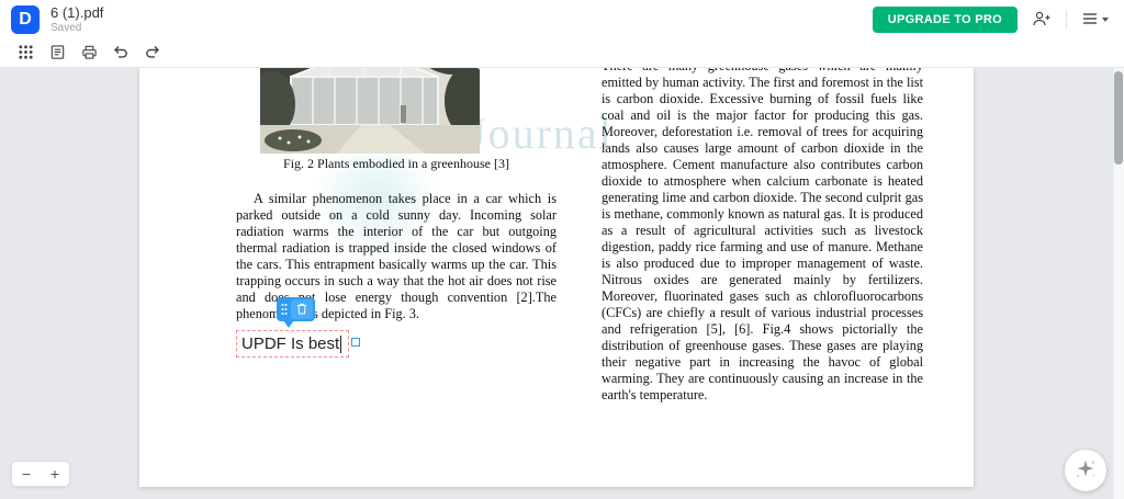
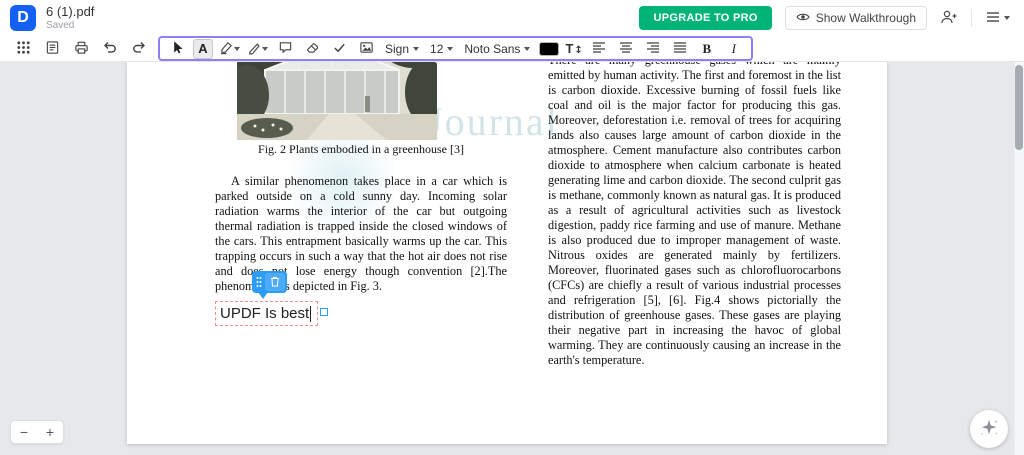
  D
  6 (1).pdf
  Saved
  UPGRADE TO PRO
+ Show Walkthrough
+ A
+ Sign
+ 12
+ Noto Sans
+ T
+ ↕
+ B
+ I
  ournal
  Fig. 2 Plants embodied in a greenhouse [3]
  A similar phenomenon takes place in a car which is parked outside on a cold sunny day. Incoming solar radiation warms the interior of the car but outgoing thermal radiation is trapped inside the closed windows of the cars. This entrapment basically warms up the car. This trapping occurs in such a way that the hot air does not rise and dot lose energy though convention [2].The phenoms depicted in Fig. 3.
  emitted by human activity. The first and foremost in the list is carbon dioxide. Excessive burning of fossil fuels like coal and oil is the major factor for producing this gas. Moreover, deforestation i.e. removal of trees for acquiring lands also causes large amount of carbon dioxide in the atmosphere. Cement manufacture also contributes carbon dioxide to atmosphere when calcium carbonate is heated generating lime and carbon dioxide. The second culprit gas is methane, commonly known as natural gas. It is produced as a result of agricultural activities such as livestock digestion, paddy rice farming and use of manure. Methane is also produced due to improper management of waste. Nitrous oxides are generated mainly by fertilizers. Moreover, fluorinated gases such as chlorofluorocarbons (CFCs) are chiefly a result of various industrial processes and refrigeration [5], [6]. Fig.4 shows pictorially the distribution of greenhouse gases. These gases are playing their negative part in increasing the havoc of global warming. They are continuously causing an increase in the earth's temperature.
  UPDF Is best
  −
  +
